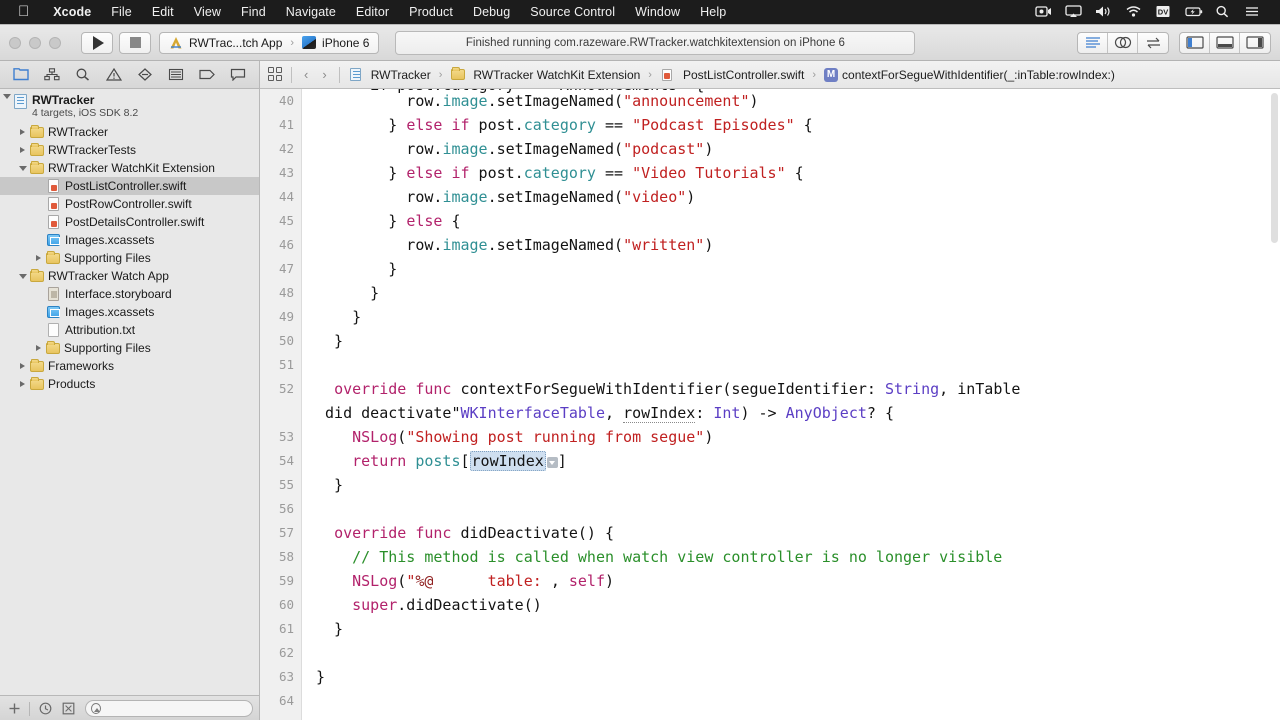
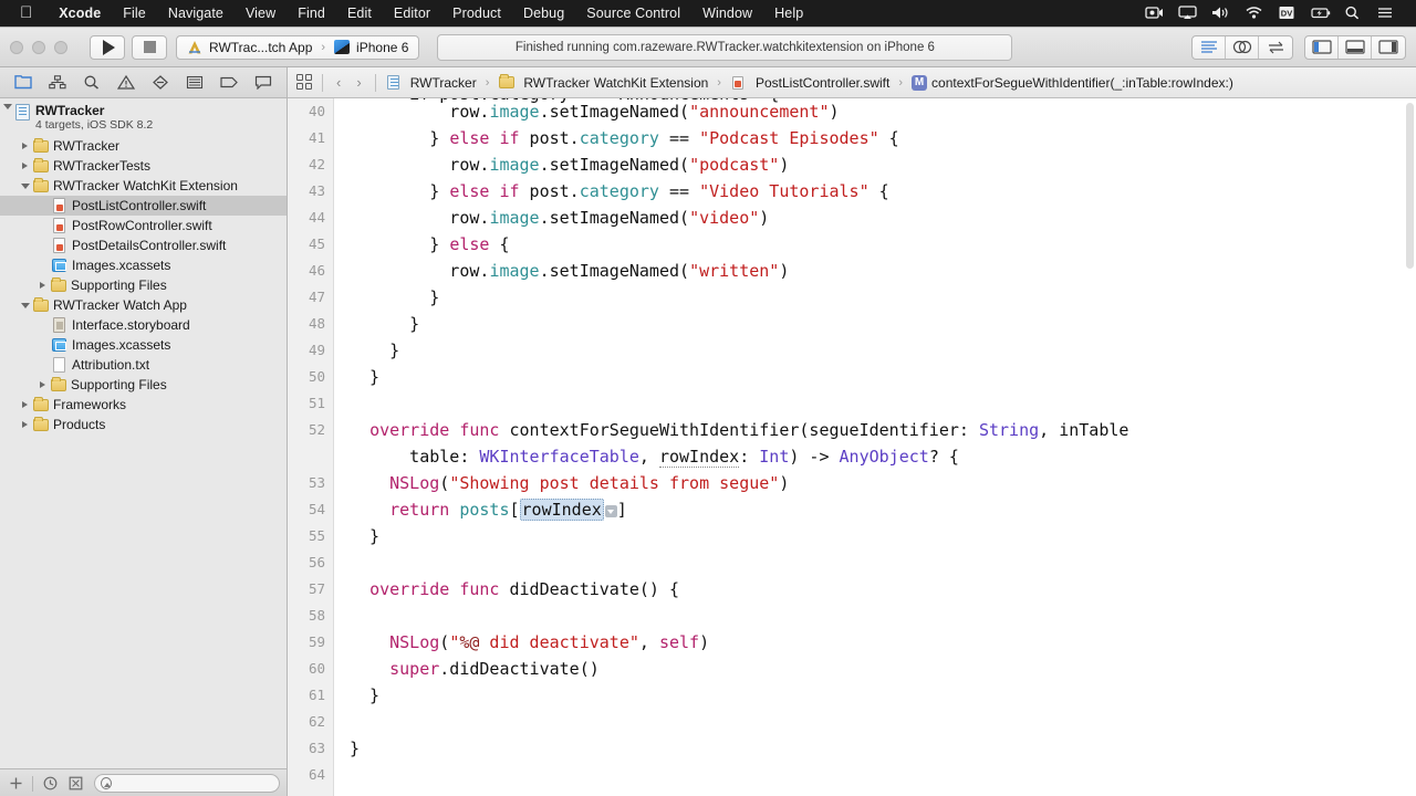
  
  Xcode
  File
- Edit
+ Navigate
  View
  Find
- Navigate
+ Edit
  Editor
  Product
  Debug
  Source Control
  Window
  Help
  DV
  RWTrac...tch App
  ›
  iPhone 6
  Finished running com.razeware.RWTracker.watchkitextension on iPhone 6
  RWTracker
  4 targets, iOS SDK 8.2
  RWTracker
  RWTrackerTests
  RWTracker WatchKit Extension
  PostListController.swift
  PostRowController.swift
  PostDetailsController.swift
  Images.xcassets
  Supporting Files
  RWTracker Watch App
  Interface.storyboard
  Images.xcassets
  Attribution.txt
  Supporting Files
  Frameworks
  Products
  ‹
  ›
  RWTracker
  ›
  RWTracker WatchKit Extension
  ›
  PostListController.swift
  ›
  M
  contextForSegueWithIdentifier(_:inTable:rowIndex:)
  40
  41
  42
  43
  44
  45
  46
  47
  48
  49
  50
  51
  52
  53
  54
  55
  56
  57
  58
  59
  60
  61
  62
  63
  64
  row.image.setImageNamed("announcement")
  } else if post.category == "Podcast Episodes" {
  row.image.setImageNamed("podcast")
  } else if post.category == "Video Tutorials" {
  row.image.setImageNamed("video")
  } else {
  row.image.setImageNamed("written")
  }
  }
  }
  }
  override func contextForSegueWithIdentifier(segueIdentifier: String, inTable
- did deactivate"WKInterfaceTable, rowIndex: Int) -> AnyObject? {
+ table: WKInterfaceTable, rowIndex: Int) -> AnyObject? {
- NSLog("Showing post running from segue")
+ NSLog("Showing post details from segue")
  return posts[rowIndex ]
  }
  override func didDeactivate() {
- // This method is called when watch view controller is no longer visible
- NSLog("%@ table: , self)
+ NSLog("%@ did deactivate", self)
  super.didDeactivate()
  }
  }
